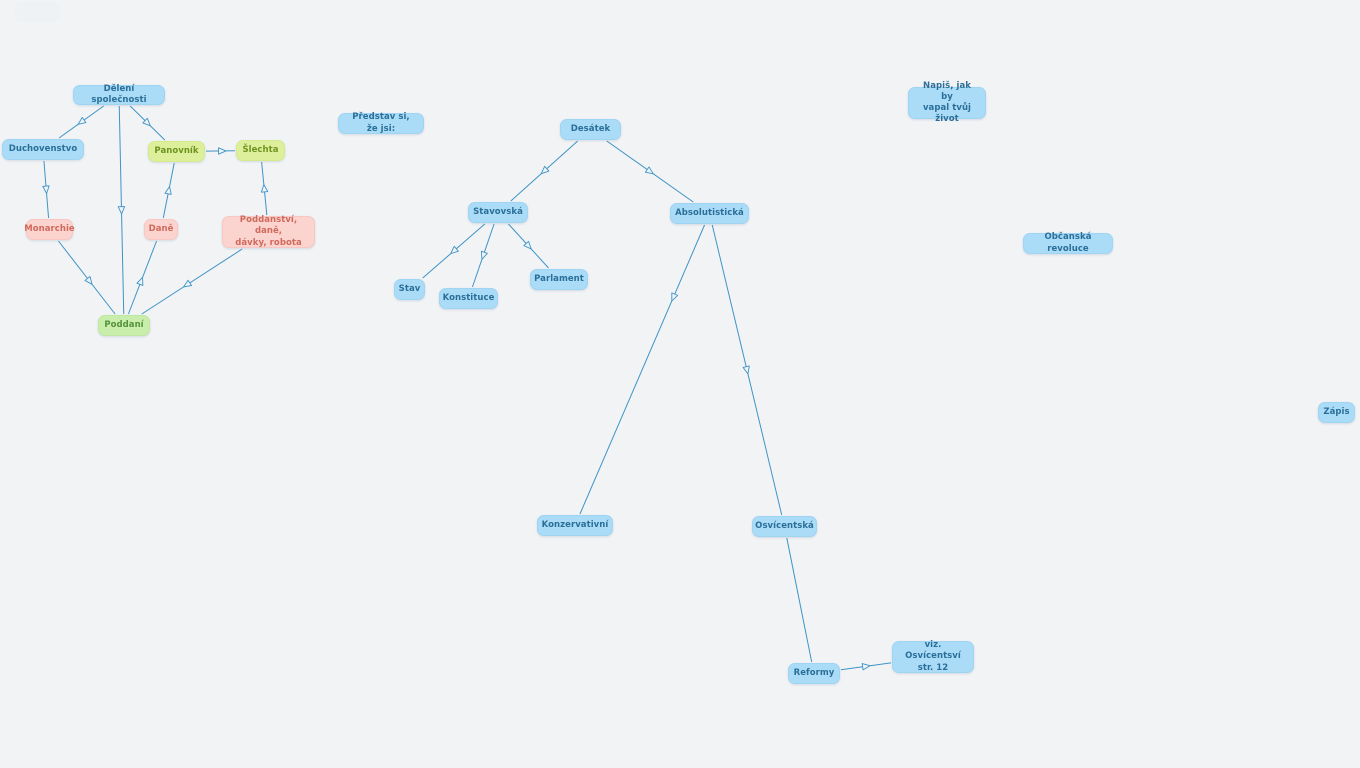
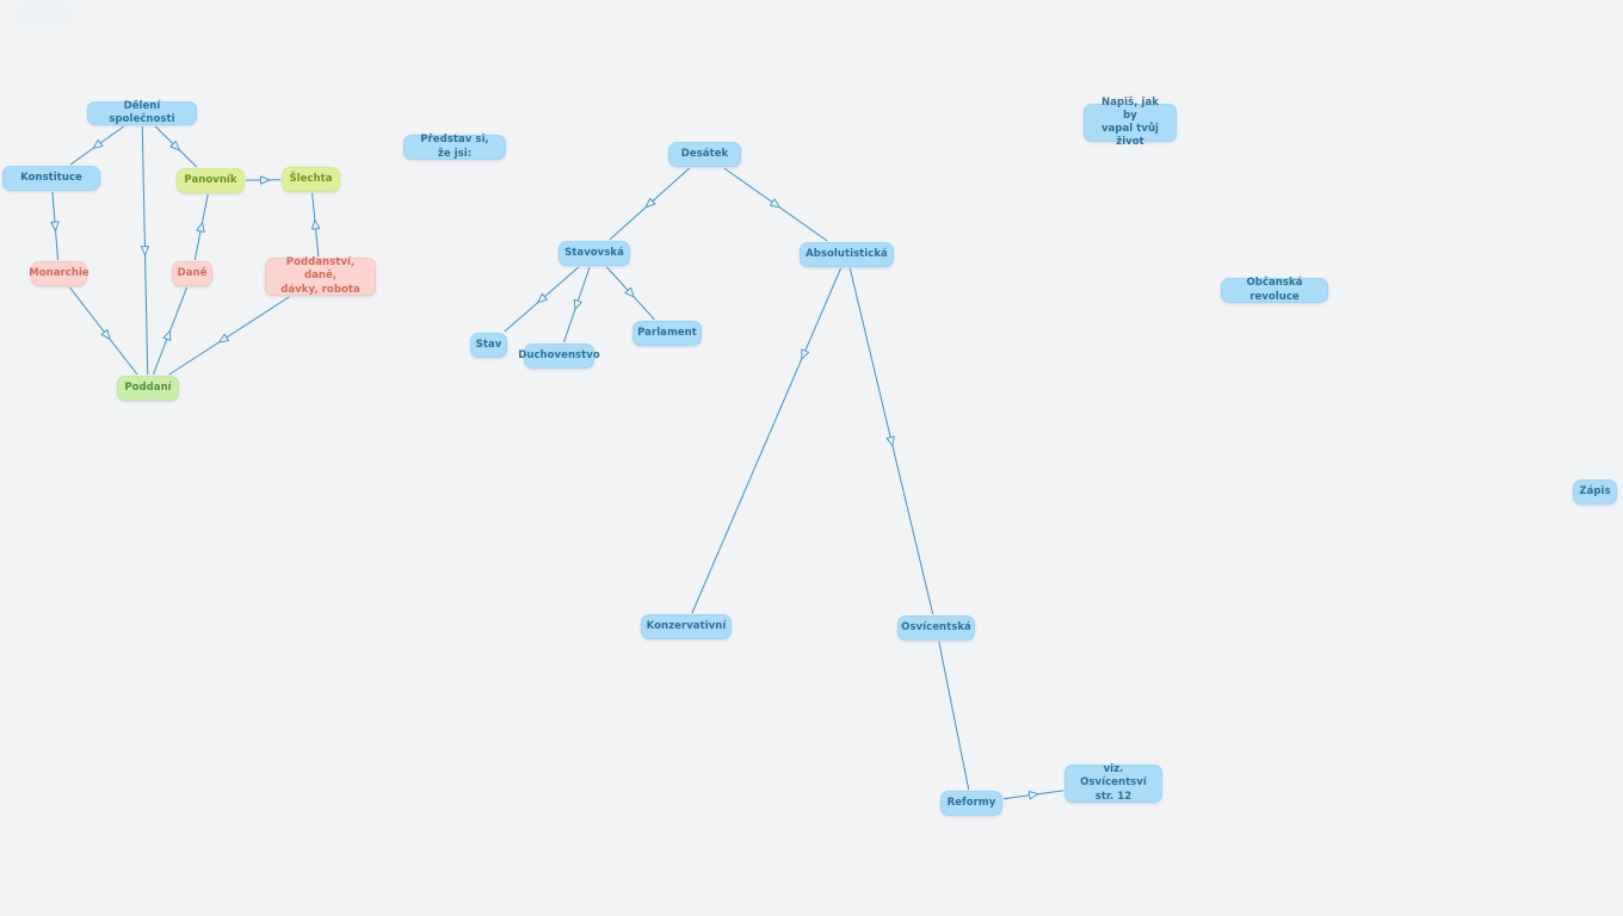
  Dělení společnosti
- Duchovenstvo
+ Konstituce
  Panovník
  Šlechta
  Monarchie
  Daně
  Poddanství, daně,
  dávky, robota
  Poddaní
  Představ si, že jsi:
  Desátek
  Stavovská
  Absolutistická
  Stav
- Konstituce
+ Duchovenstvo
  Parlament
  Konzervativní
  Osvícentská
  Reformy
  viz. Osvícentsví
  str. 12
  Napiš, jak by
  vapal tvůj život
  Občanská revoluce
  Zápis
